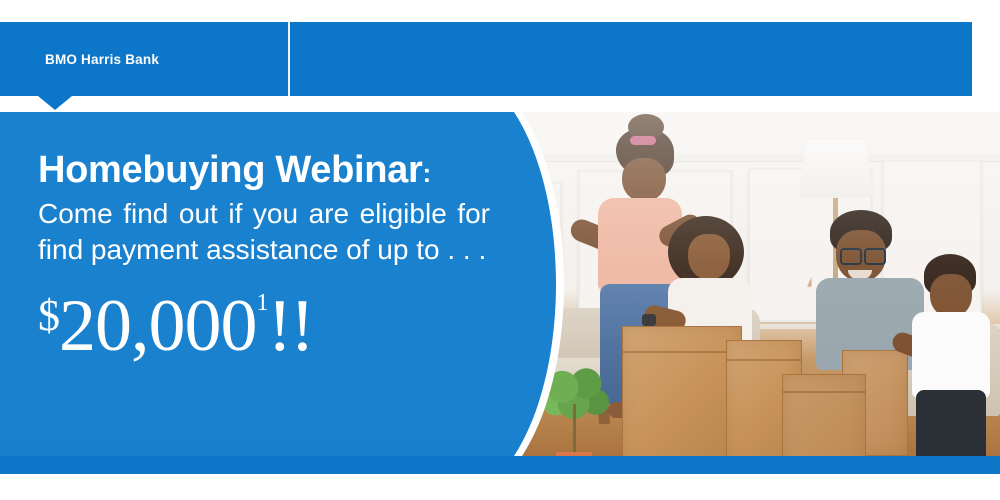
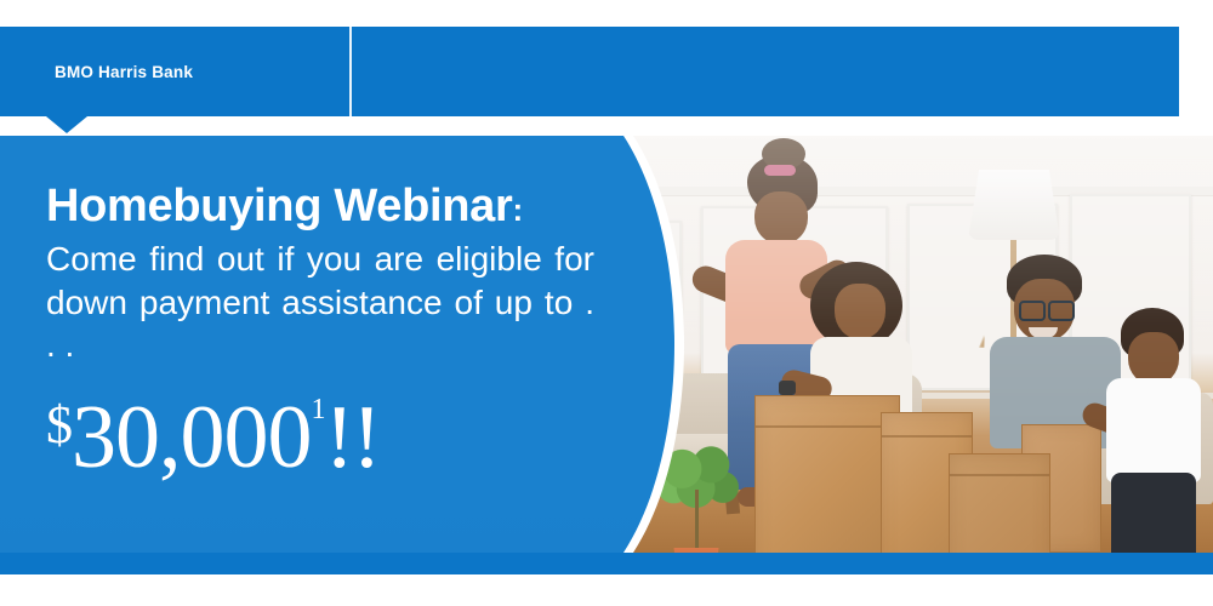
  BMO Harris Bank
  Homebuying Webinar:
- Come find out if you are eligible for find payment assistance of up to . . .
+ Come find out if you are eligible for down payment assistance of up to . . .
- $20,0001!!
+ $30,0001!!
